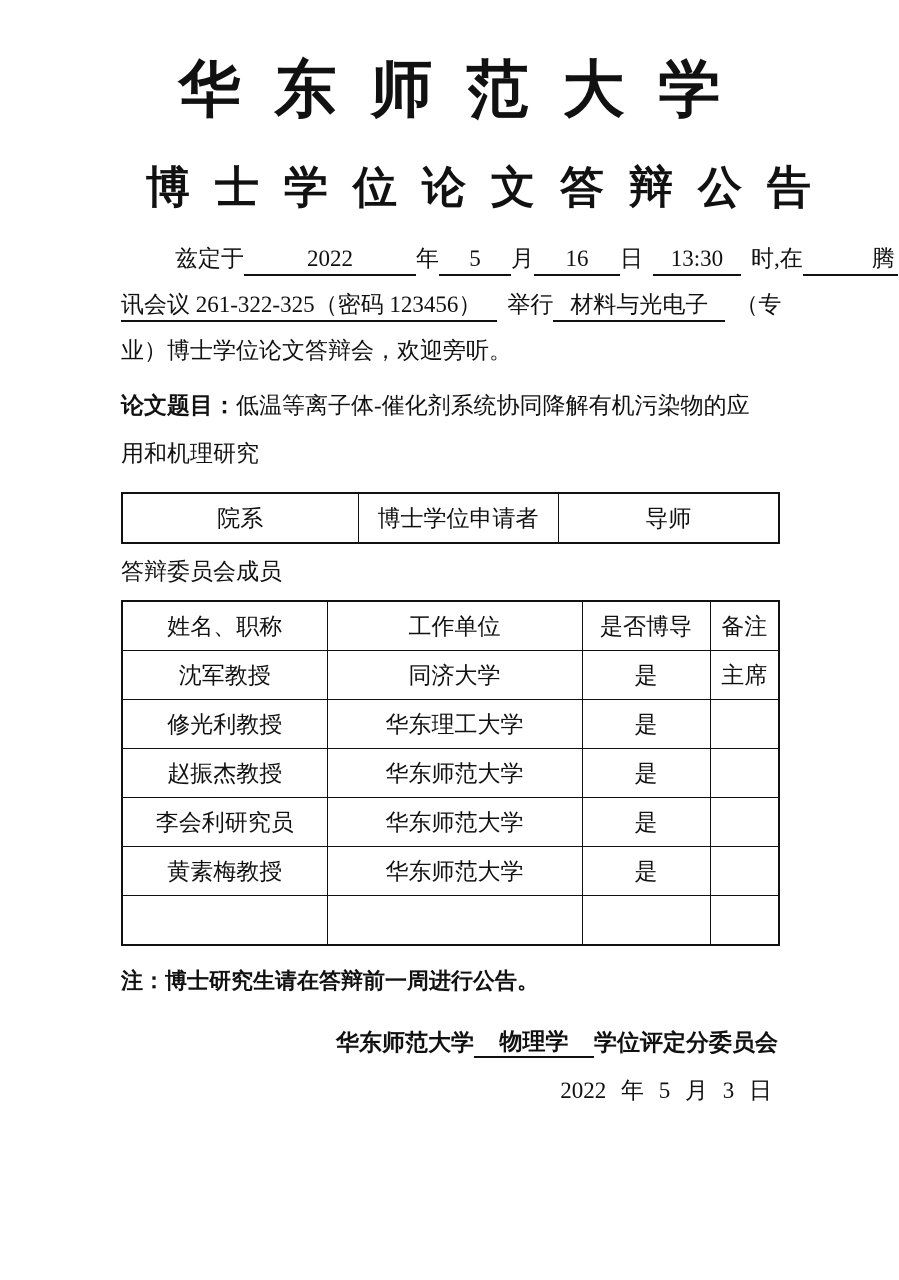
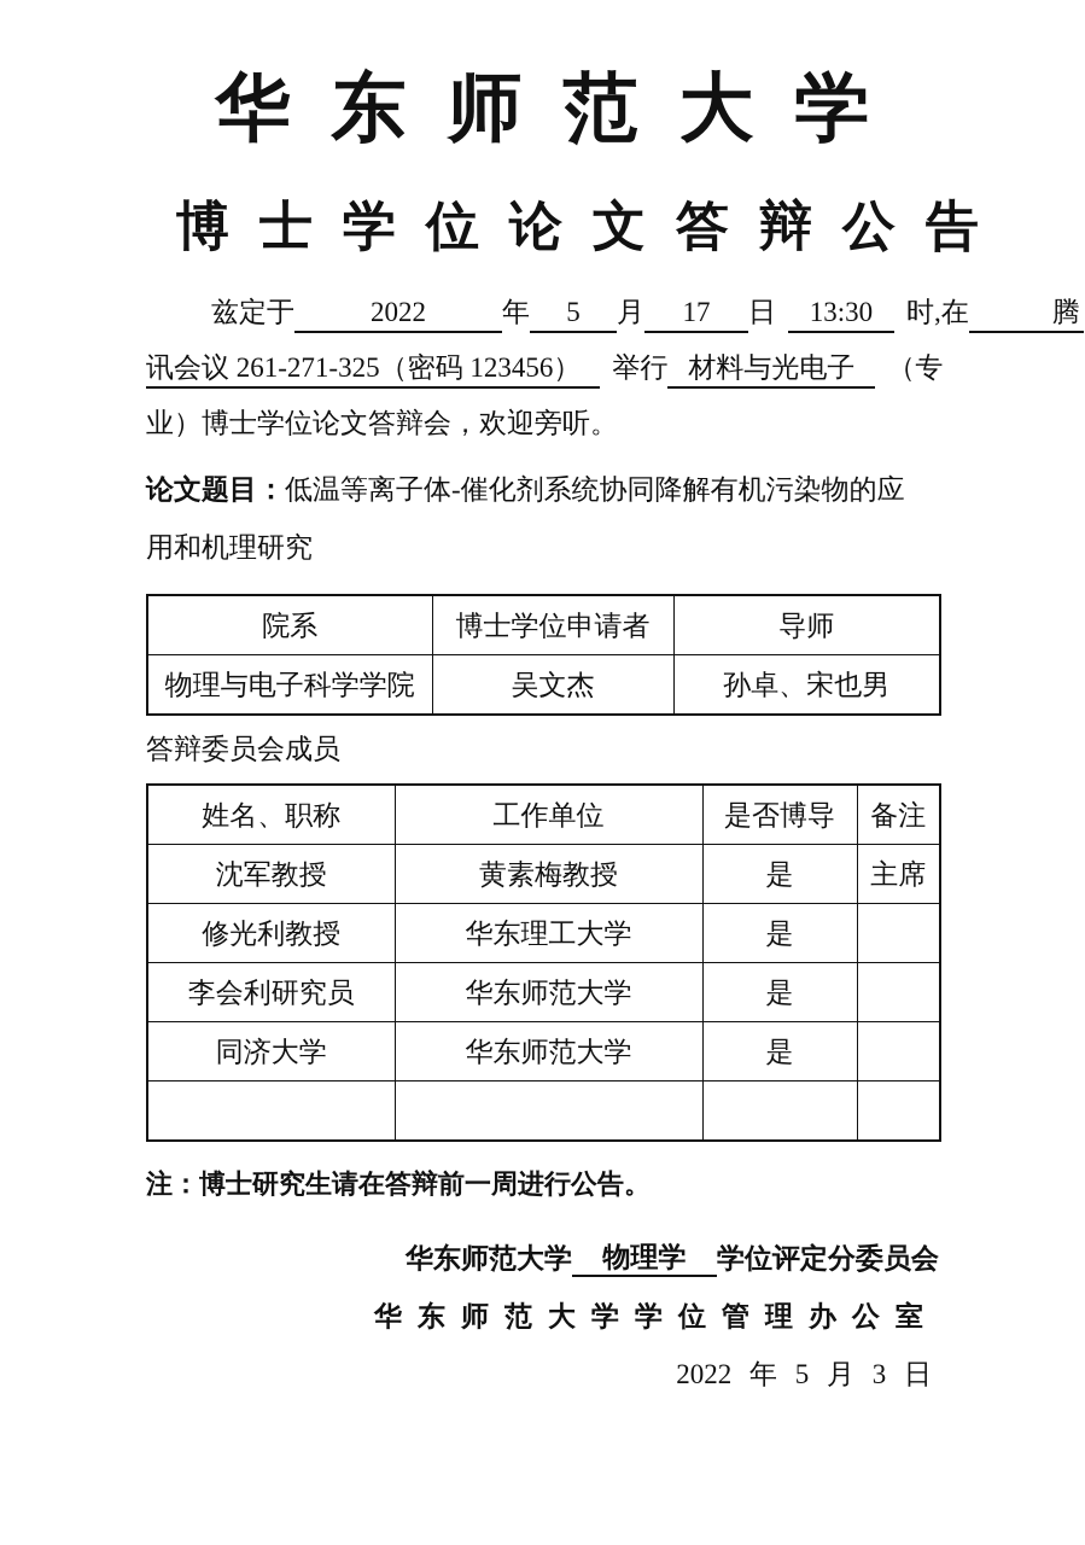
  华东师范大学
  博士学位论文答辩公告
- 兹定于 2022 年 5 月 16 日 13:30 时,在 腾
+ 兹定于 2022 年 5 月 17 日 13:30 时,在 腾
- 讯会议 261-322-325（密码 123456） 举行 材料与光电子 （专
+ 讯会议 261-271-325（密码 123456） 举行 材料与光电子 （专
  业）博士学位论文答辩会，欢迎旁听。
  论文题目：低温等离子体-催化剂系统协同降解有机污染物的应
  用和机理研究
  院系	博士学位申请者	导师
+ 物理与电子科学学院	吴文杰	孙卓、宋也男
  答辩委员会成员
  姓名、职称	工作单位	是否博导	备注
- 沈军教授	同济大学	是	主席
+ 沈军教授	黄素梅教授	是	主席
  修光利教授	华东理工大学	是
- 赵振杰教授	华东师范大学	是
  李会利研究员	华东师范大学	是
- 黄素梅教授	华东师范大学	是
+ 同济大学	华东师范大学	是
  注：博士研究生请在答辩前一周进行公告。
  华东师范大学 物理学 学位评定分委员会
+ 华东师范大学学位管理办公室
  2022 年 5 月 3 日
